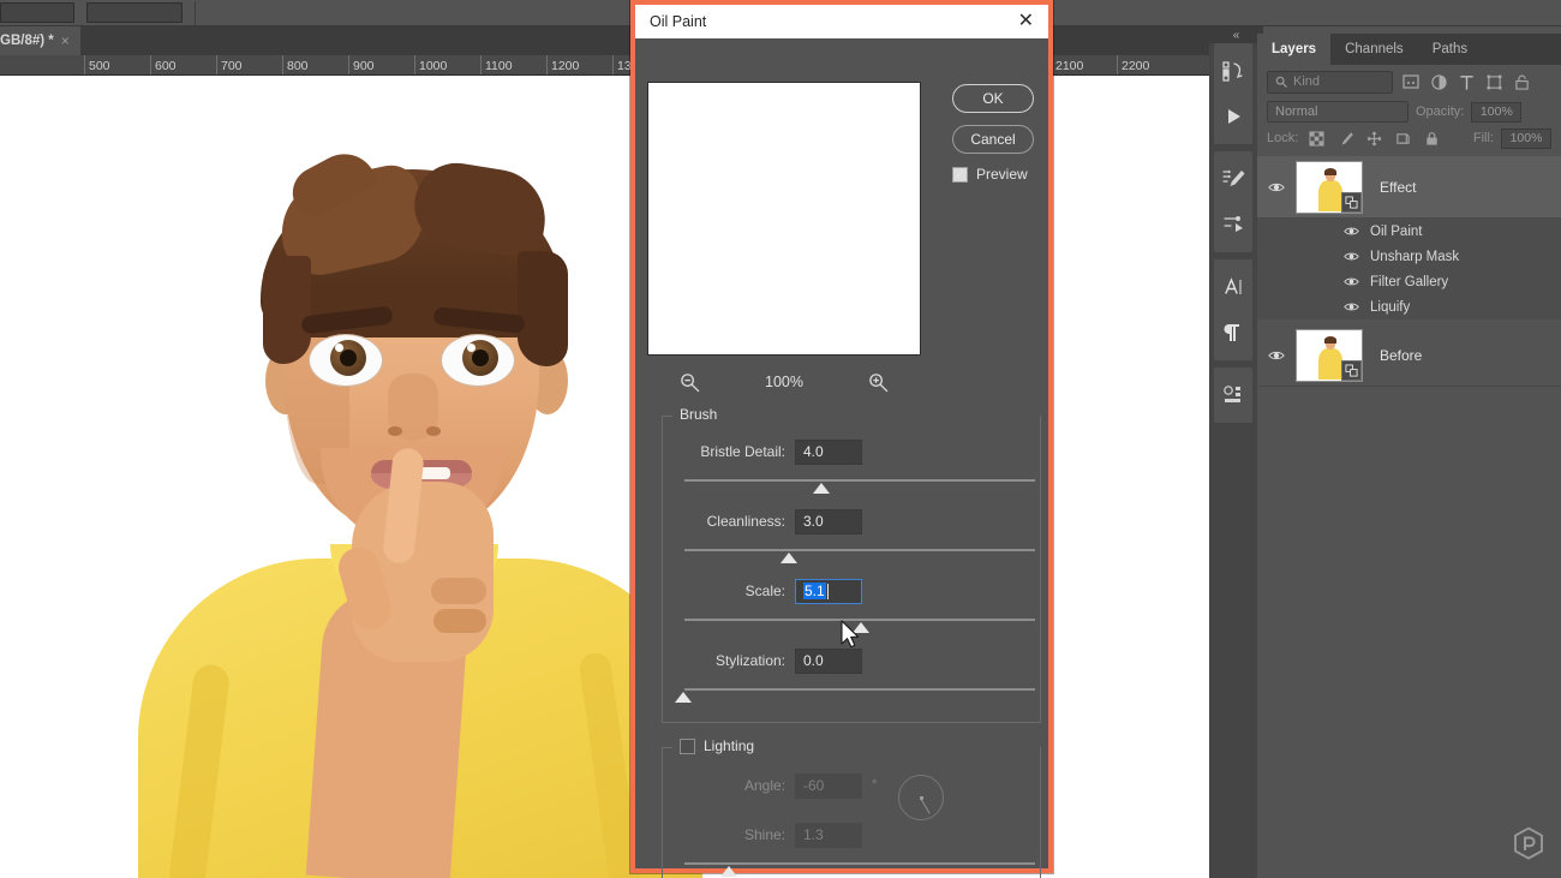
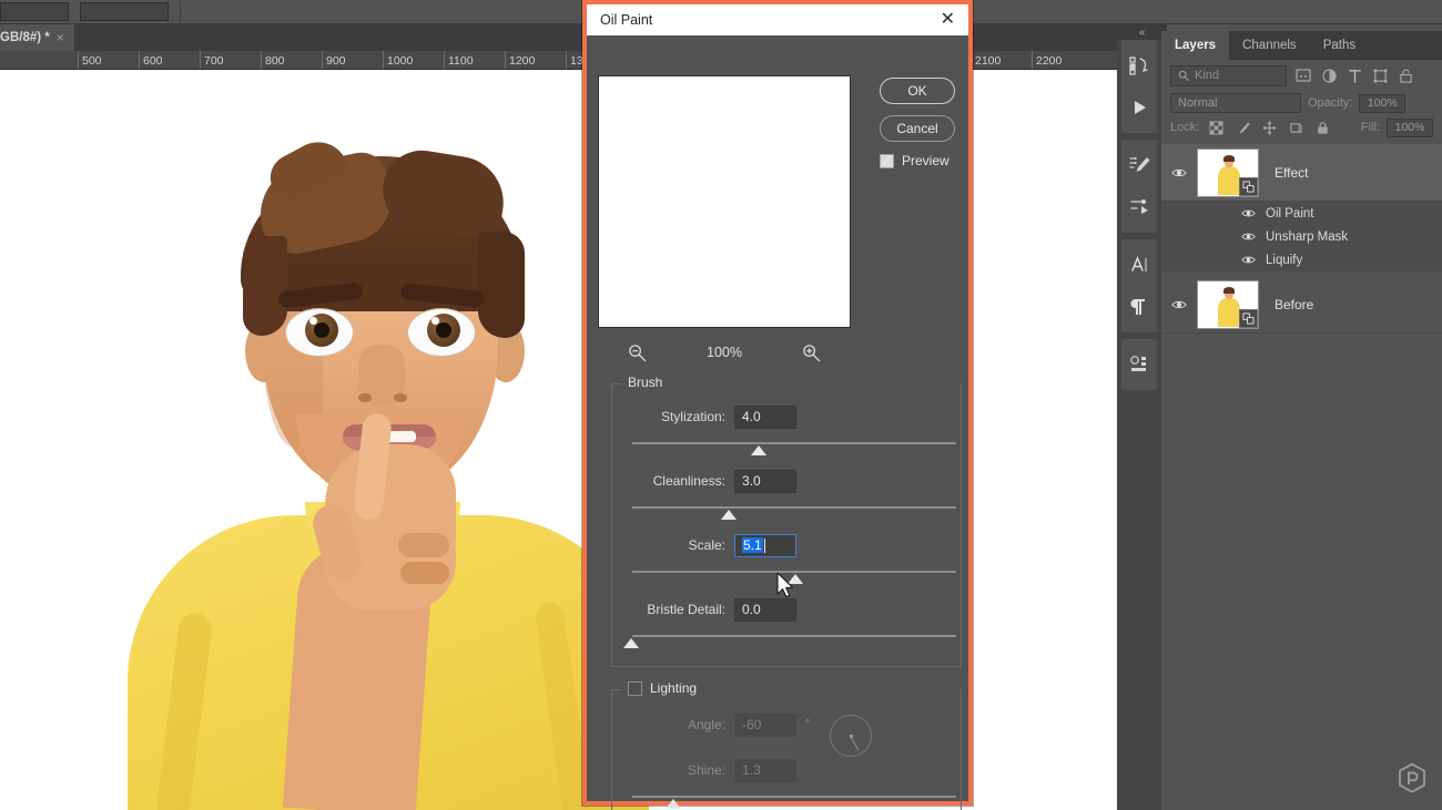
  GB/8#) *
  ×
  500
  600
  700
  800
  900
  1000
  1100
  1200
  2100
  2200
  «
  Layers
  Channels
  Paths
  Kind
  Normal
  Opacity:
  100%
  Lock:
  Fill:
  100%
  Effect
  Oil Paint
  Unsharp Mask
- Filter Gallery
  Liquify
  Before
  Oil Paint
  ✕
  OK
  Cancel
  ✓
  Preview
  100%
  Brush
- Bristle Detail:
+ Stylization:
  4.0
  Cleanliness:
  3.0
  Scale:
  5.1
- Stylization:
+ Bristle Detail:
  0.0
  Lighting
  Angle:
  -60
  °
  Shine:
  1.3
